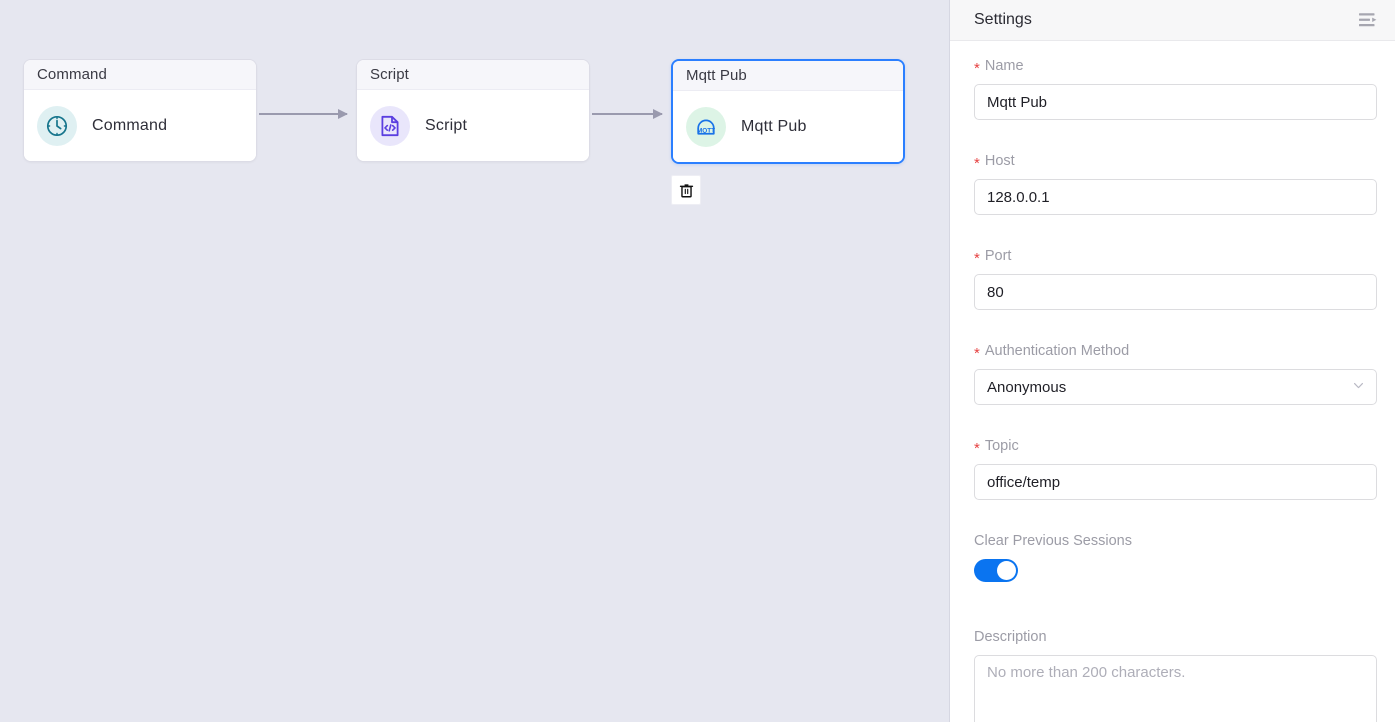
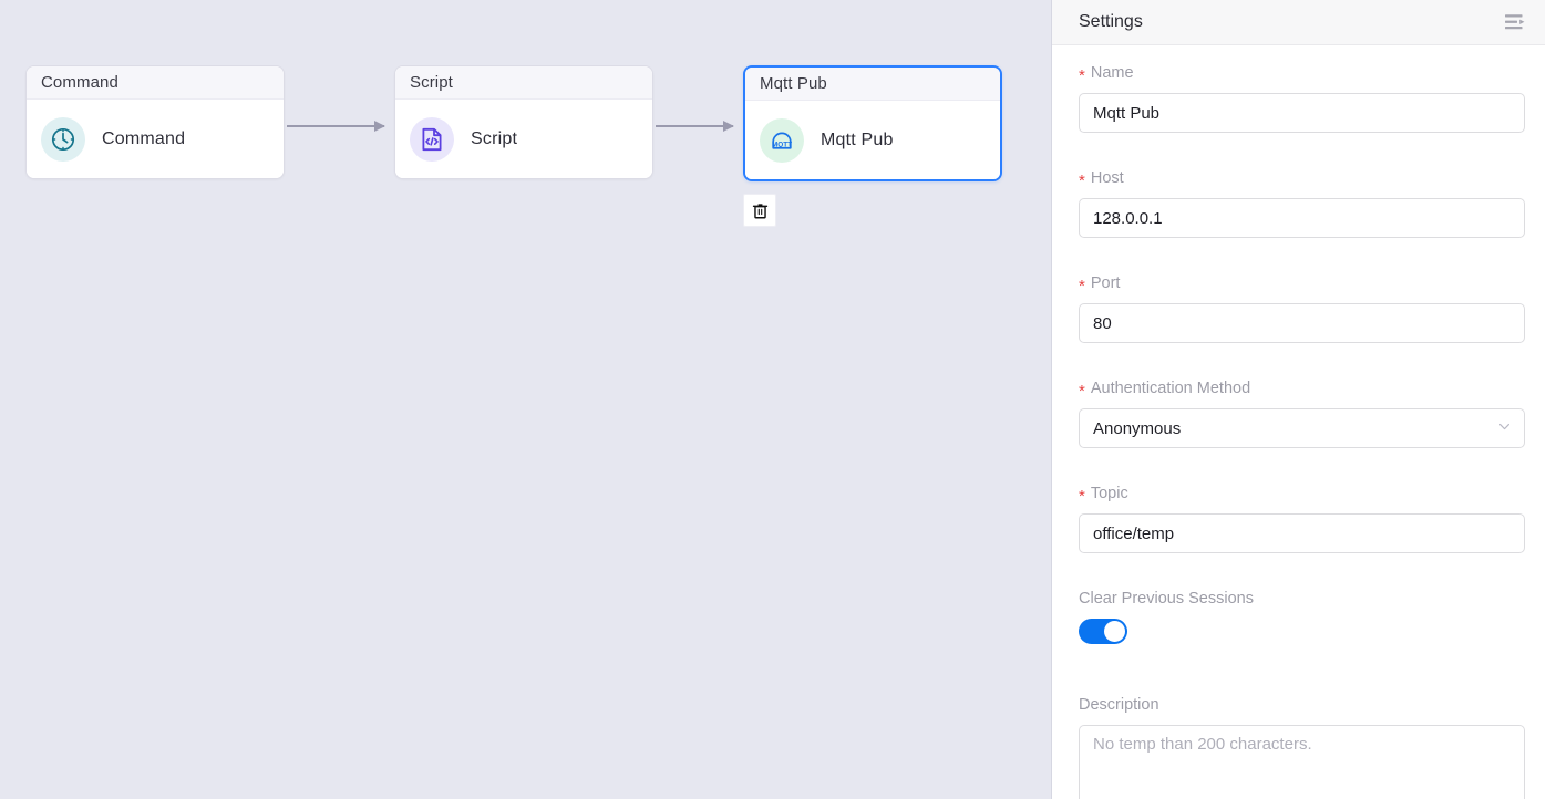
  Command
  Command
  Script
  Script
  Mqtt Pub
  Mqtt Pub
  Settings
  *
  Name
  Mqtt Pub
  *
  Host
  128.0.0.1
  *
  Port
  80
  *
  Authentication Method
  Anonymous
  *
  Topic
  office/temp
  Clear Previous Sessions
  Description
- No more than 200 characters.
+ No temp than 200 characters.
